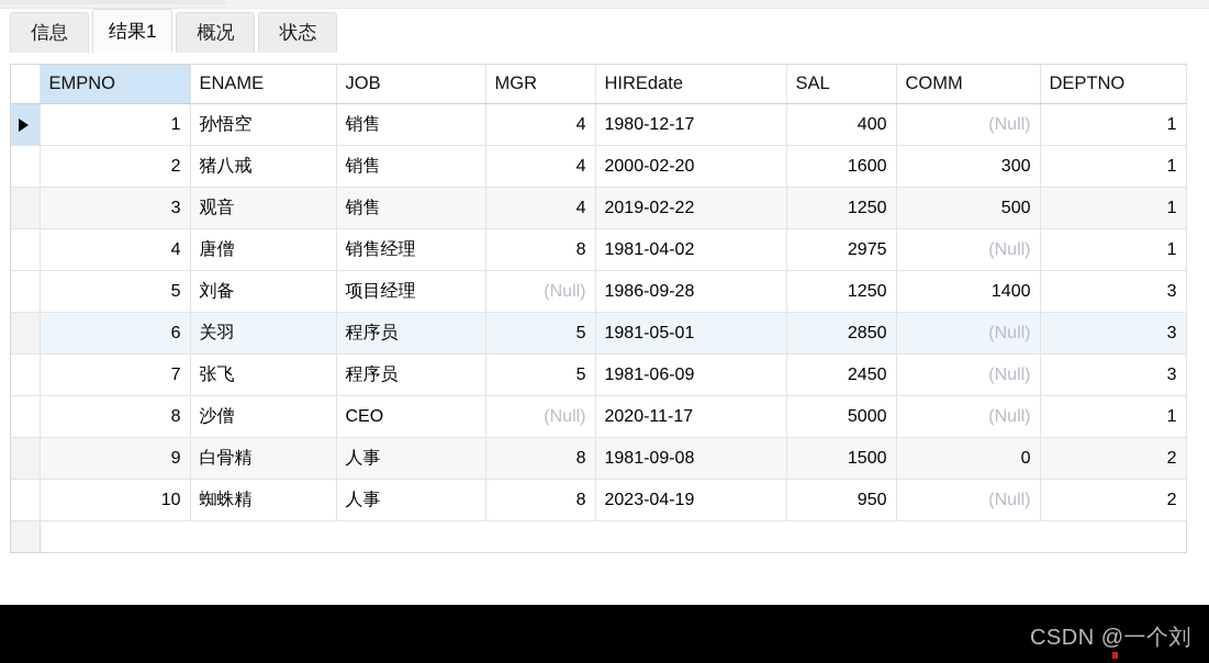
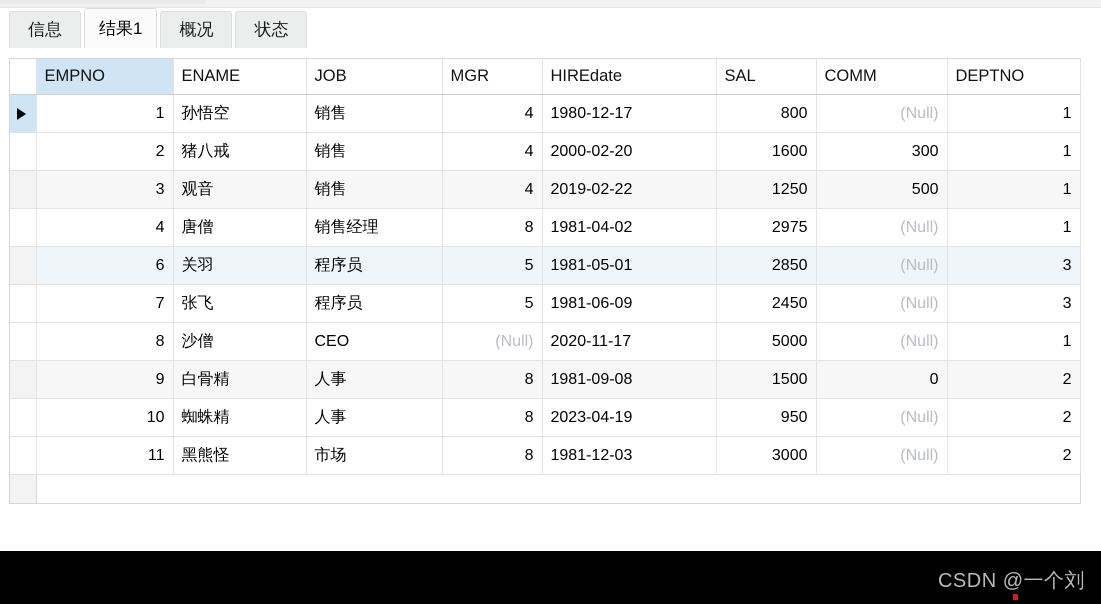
  信息
  结果1
  概况
  状态
  	EMPNO	ENAME	JOB	MGR	HIREdate	SAL	COMM	DEPTNO
- 	1	孙悟空	销售	4	1980-12-17	400	(Null)	1
+ 	1	孙悟空	销售	4	1980-12-17	800	(Null)	1
  	2	猪八戒	销售	4	2000-02-20	1600	300	1
  	3	观音	销售	4	2019-02-22	1250	500	1
  	4	唐僧	销售经理	8	1981-04-02	2975	(Null)	1
- 	5	刘备	项目经理	(Null)	1986-09-28	1250	1400	3
  	6	关羽	程序员	5	1981-05-01	2850	(Null)	3
  	7	张飞	程序员	5	1981-06-09	2450	(Null)	3
  	8	沙僧	CEO	(Null)	2020-11-17	5000	(Null)	1
  	9	白骨精	人事	8	1981-09-08	1500	0	2
  	10	蜘蛛精	人事	8	2023-04-19	950	(Null)	2
+ 	11	黑熊怪	市场	8	1981-12-03	3000	(Null)	2
  CSDN @一个刘
